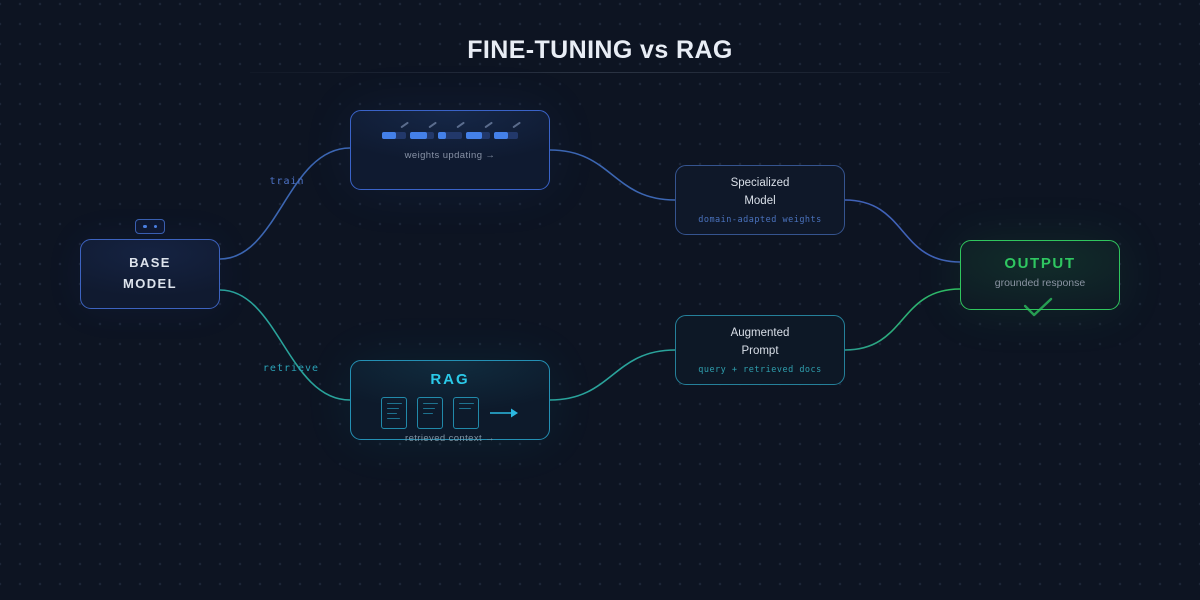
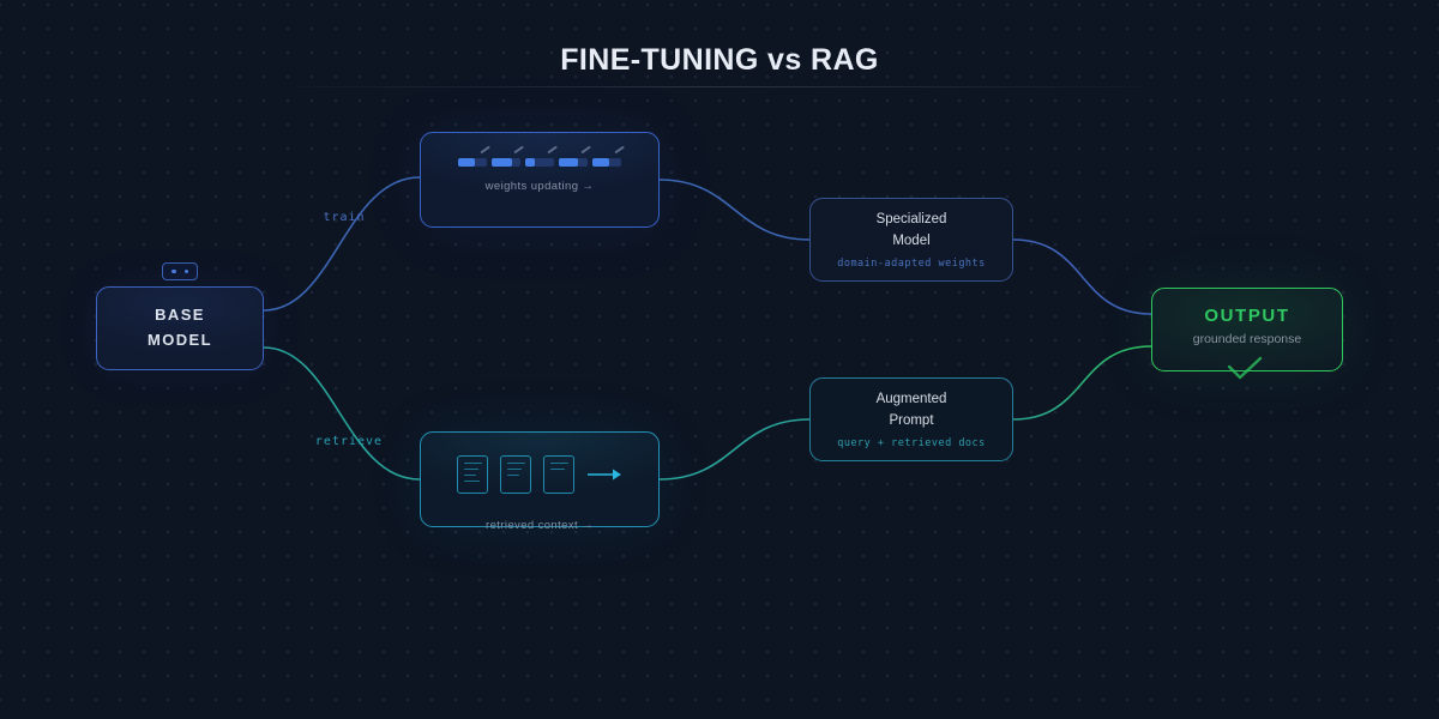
  FINE-TUNING vs RAG
  train
  retrieve
  BASE
  MODEL
  weights updating →
- RAG
  retrieved context →
  Specialized
  Model
  domain-adapted weights
  Augmented
  Prompt
  query + retrieved docs
  OUTPUT
  grounded response
